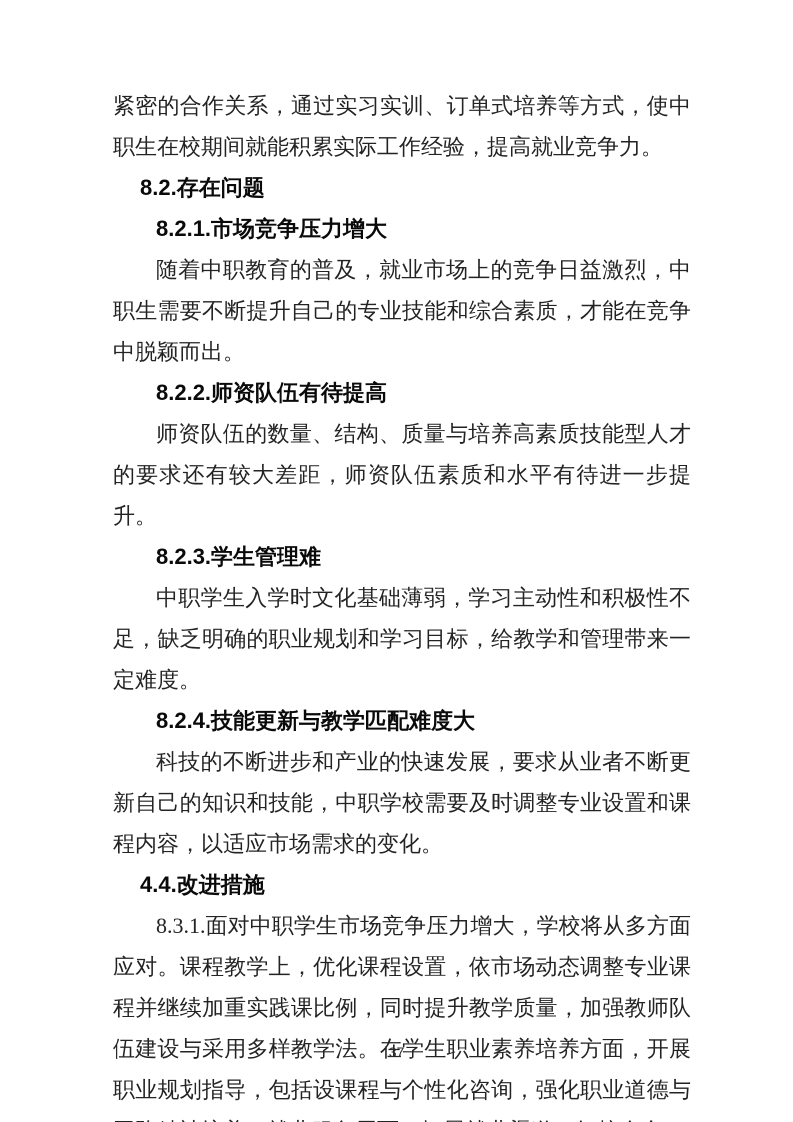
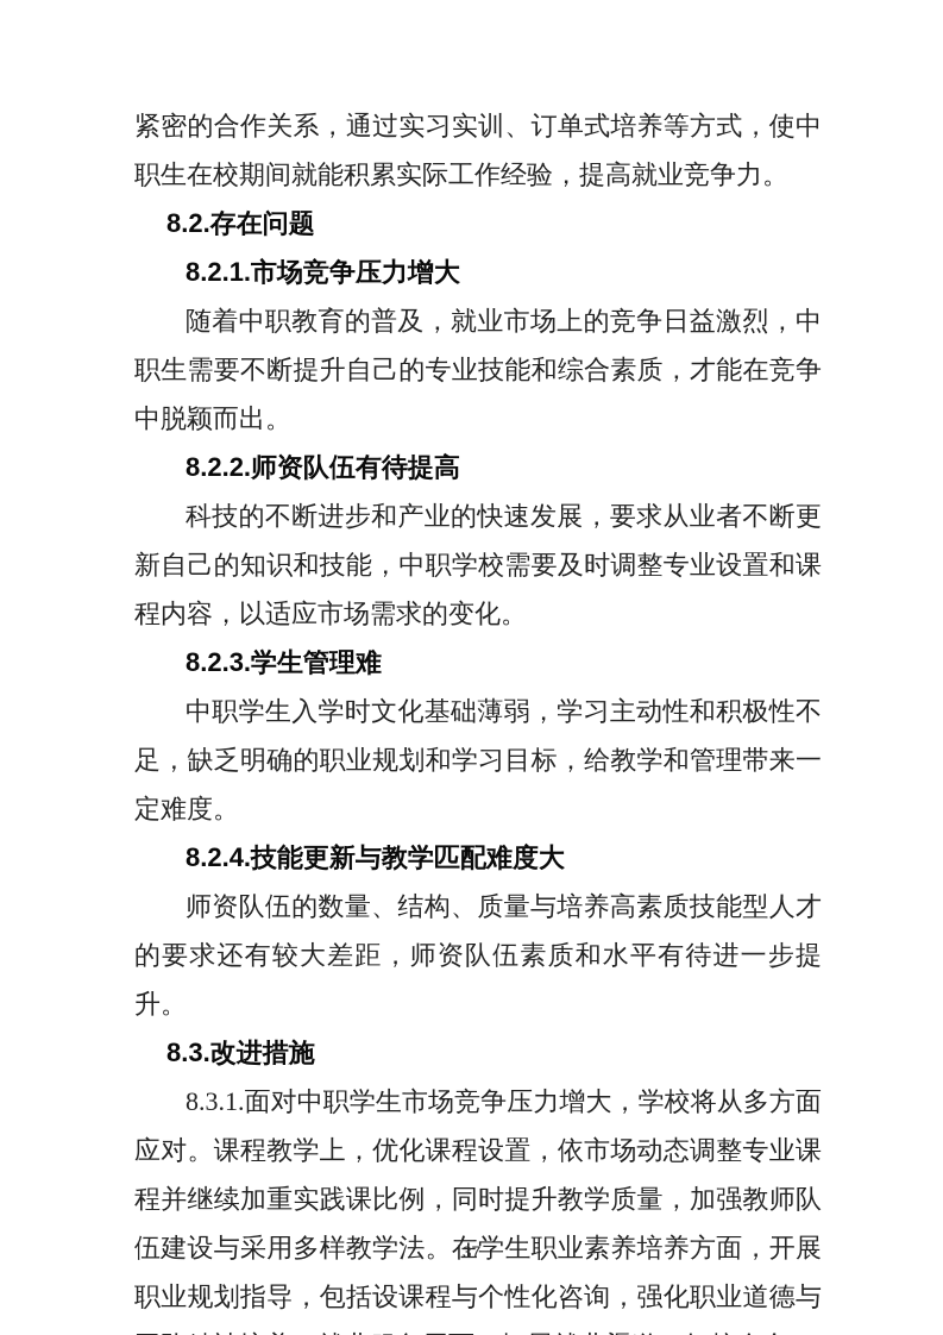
  紧密的合作关系，通过实习实训、订单式培养等方式，使中职生在校期间就能积累实际工作经验，提高就业竞争力。
  8.2.存在问题
  8.2.1.市场竞争压力增大
  随着中职教育的普及，就业市场上的竞争日益激烈，中职生需要不断提升自己的专业技能和综合素质，才能在竞争中脱颖而出。
  8.2.2.师资队伍有待提高
- 师资队伍的数量、结构、质量与培养高素质技能型人才的要求还有较大差距，师资队伍素质和水平有待进一步提升。
+ 科技的不断进步和产业的快速发展，要求从业者不断更新自己的知识和技能，中职学校需要及时调整专业设置和课程内容，以适应市场需求的变化。
  8.2.3.学生管理难
  中职学生入学时文化基础薄弱，学习主动性和积极性不足，缺乏明确的职业规划和学习目标，给教学和管理带来一定难度。
  8.2.4.技能更新与教学匹配难度大
- 科技的不断进步和产业的快速发展，要求从业者不断更新自己的知识和技能，中职学校需要及时调整专业设置和课程内容，以适应市场需求的变化。
+ 师资队伍的数量、结构、质量与培养高素质技能型人才的要求还有较大差距，师资队伍素质和水平有待进一步提升。
- 4.4.改进措施
+ 8.3.改进措施
  8.3.1.面对中职学生市场竞争压力增大，学校将从多方面应对。课程教学上，优化课程设置，依市场动态调整专业课程并继续加重实践课比例，同时提升教学质量，加强教师队伍建设与采用多样教学法。在学生职业素养培养方面，开展职业规划指导，包括设课程与个性化咨询，强化职业道德与
  37
